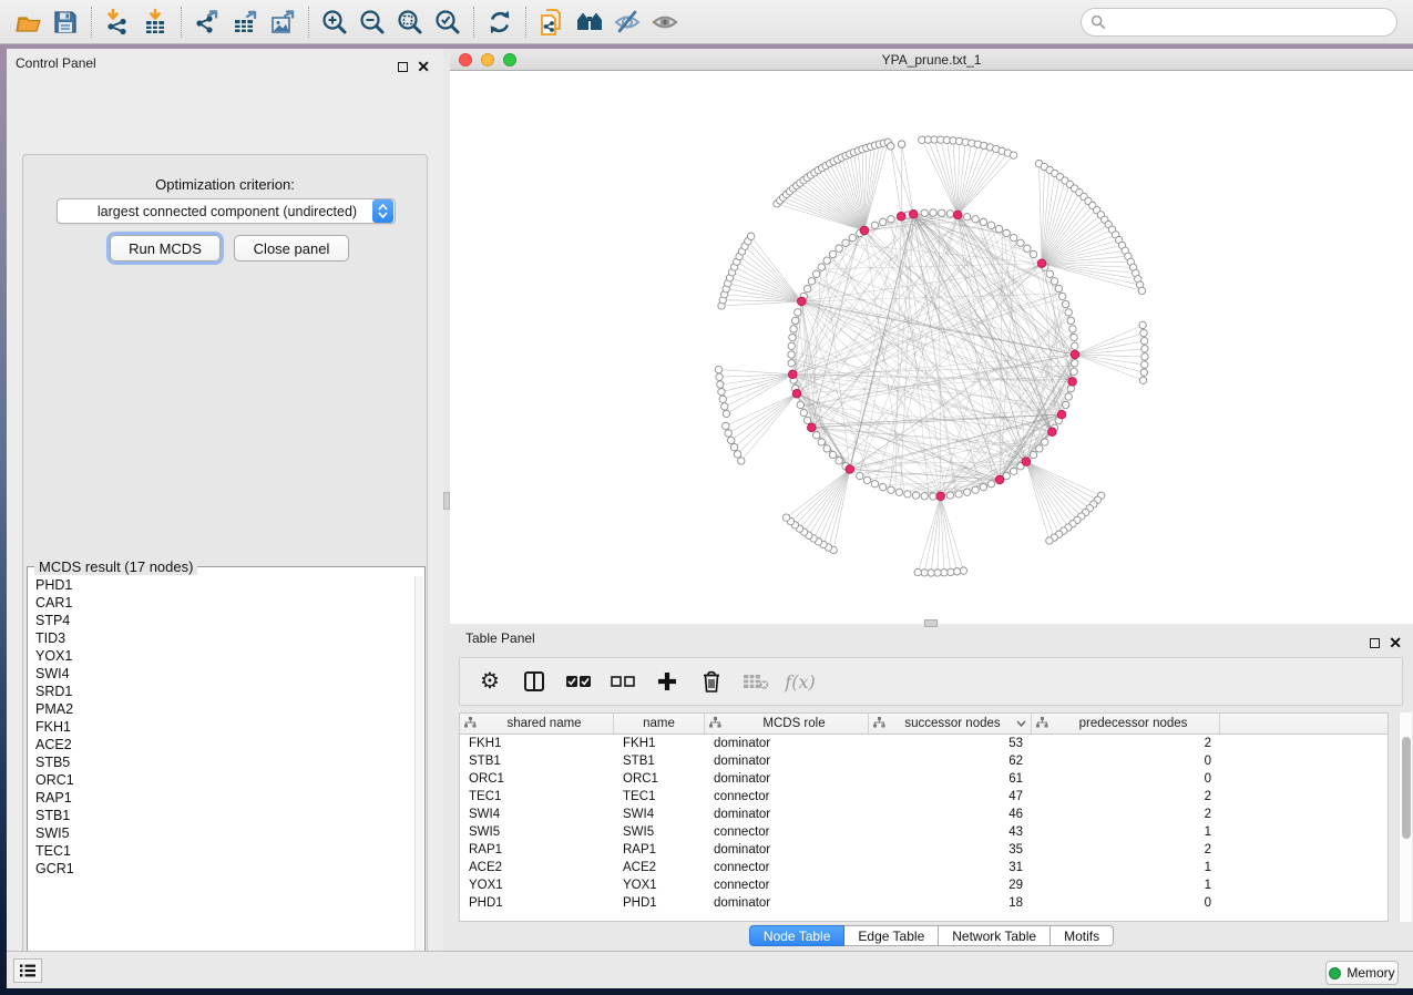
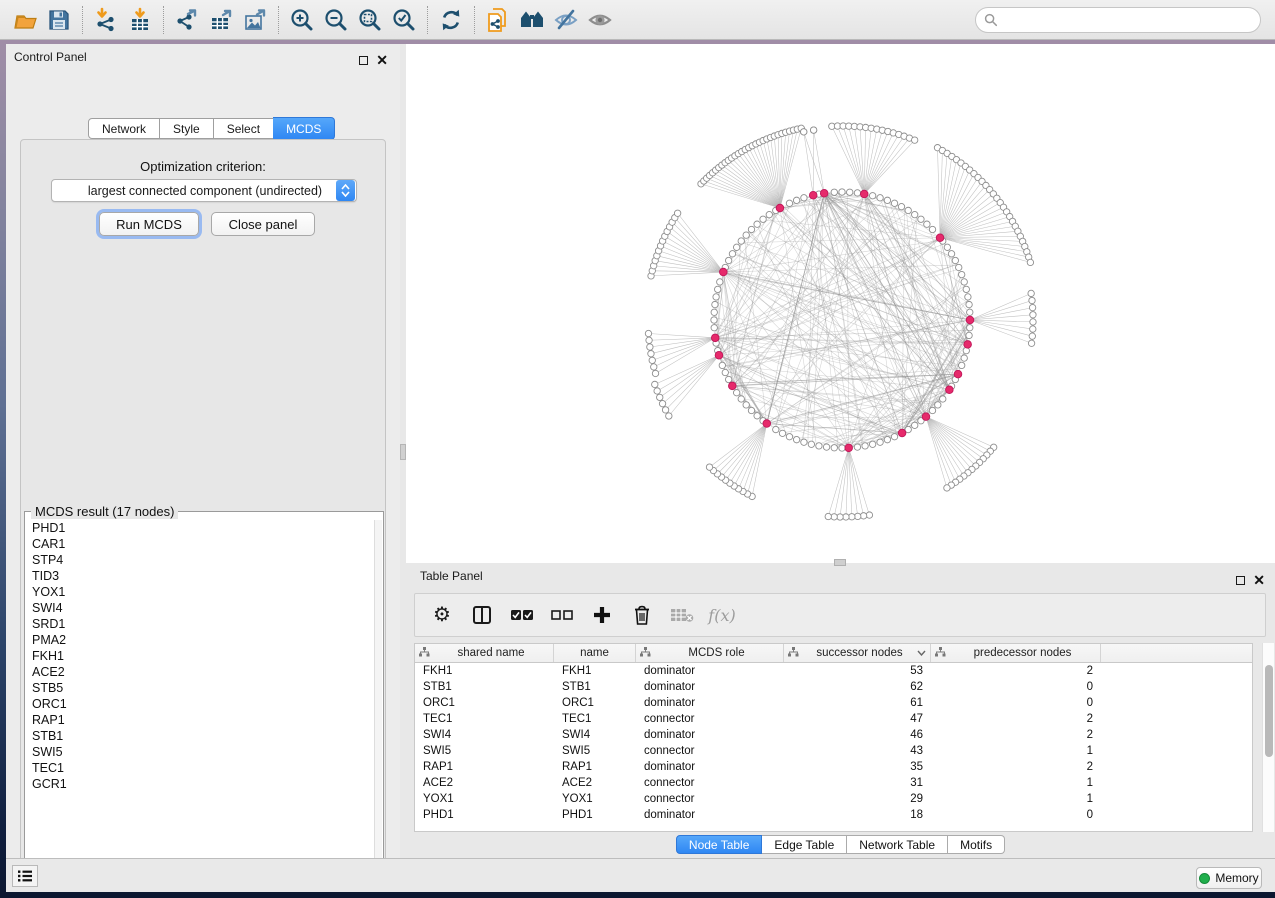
  Control Panel
  ✕
+ Network
+ Style
+ Select
+ MCDS
  Optimization criterion:
  largest connected component (undirected)
  Run MCDS
  Close panel
  MCDS result (17 nodes)
  PHD1
  CAR1
  STP4
  TID3
  YOX1
  SWI4
  SRD1
  PMA2
  FKH1
  ACE2
  STB5
  ORC1
  RAP1
  STB1
  SWI5
  TEC1
  GCR1
- YPA_prune.txt_1
  Table Panel
  ✕
  ⚙
  f(x)
  shared name
  name
  MCDS role
  successor nodes
  predecessor nodes
  FKH1
  FKH1
  dominator
  53
  2
  STB1
  STB1
  dominator
  62
  0
  ORC1
  ORC1
  dominator
  61
  0
  TEC1
  TEC1
  connector
  47
  2
  SWI4
  SWI4
  dominator
  46
  2
  SWI5
  SWI5
  connector
  43
  1
  RAP1
  RAP1
  dominator
  35
  2
  ACE2
  ACE2
  connector
  31
  1
  YOX1
  YOX1
  connector
  29
  1
  PHD1
  PHD1
  dominator
  18
  0
  Node Table
  Edge Table
  Network Table
  Motifs
  Memory
